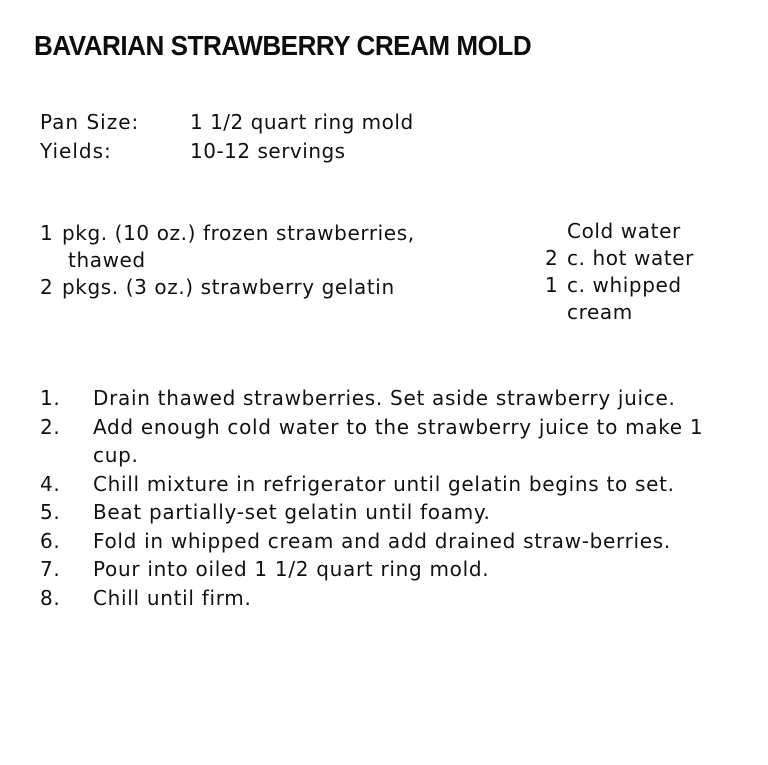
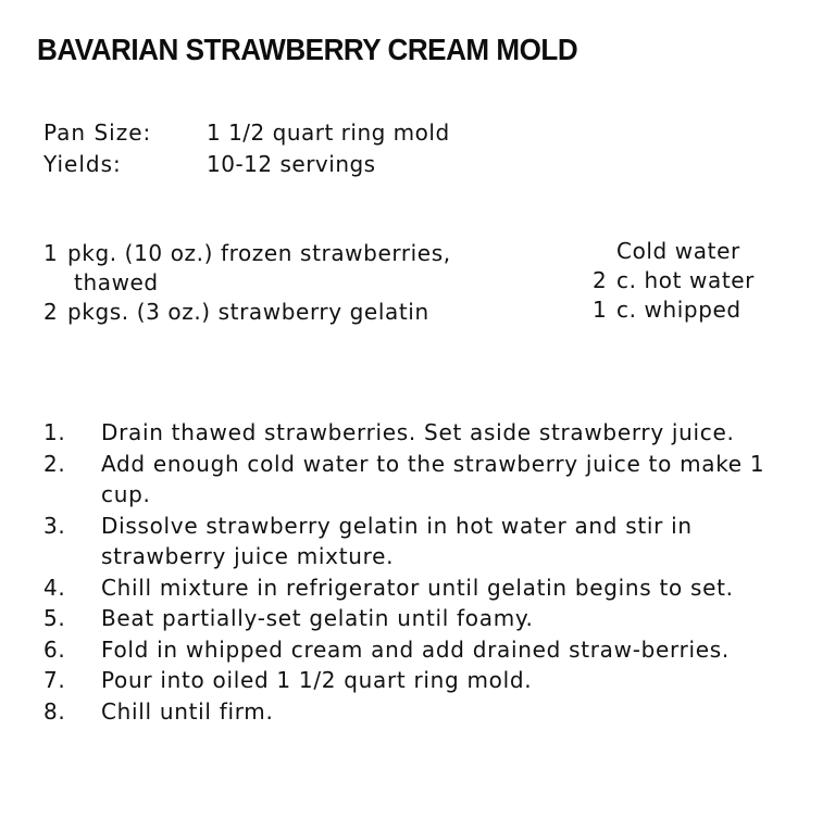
  BAVARIAN STRAWBERRY CREAM MOLD
  Pan Size:
  1 1/2 quart ring mold
  Yields:
  10-12 servings
  1
  pkg. (10 oz.) frozen strawberries,
  thawed
  2
  pkgs. (3 oz.) strawberry gelatin
  Cold water
  2
  c. hot water
  1
  c. whipped
- cream
  1.
  Drain thawed strawberries. Set aside strawberry juice.
  2.
  Add enough cold water to the strawberry juice to make 1 cup.
+ 3.
+ Dissolve strawberry gelatin in hot water and stir in strawberry juice mixture.
  4.
  Chill mixture in refrigerator until gelatin begins to set.
  5.
  Beat partially-set gelatin until foamy.
  6.
  Fold in whipped cream and add drained straw-berries.
  7.
  Pour into oiled 1 1/2 quart ring mold.
  8.
  Chill until firm.
